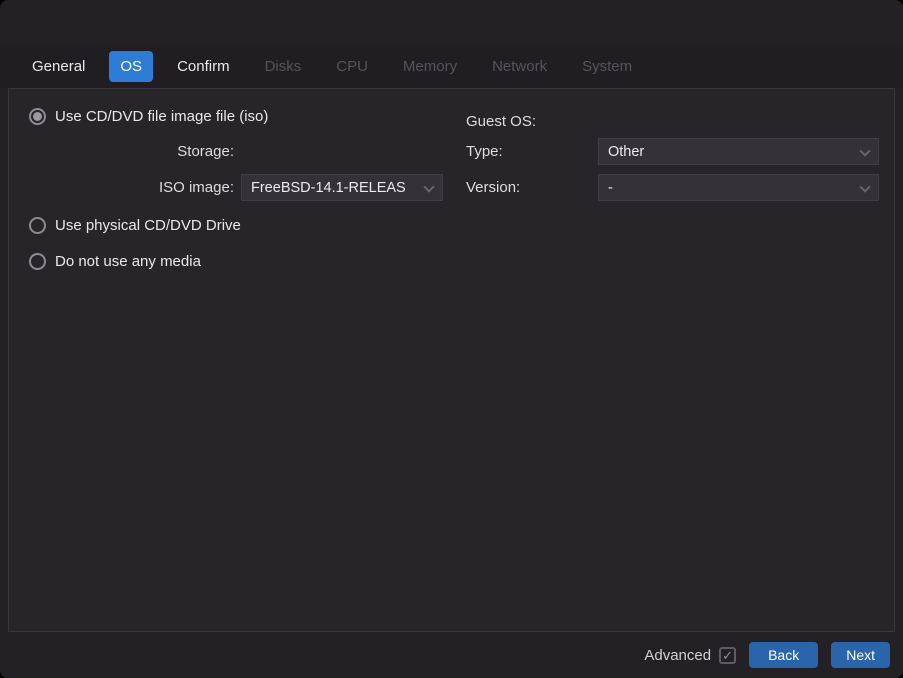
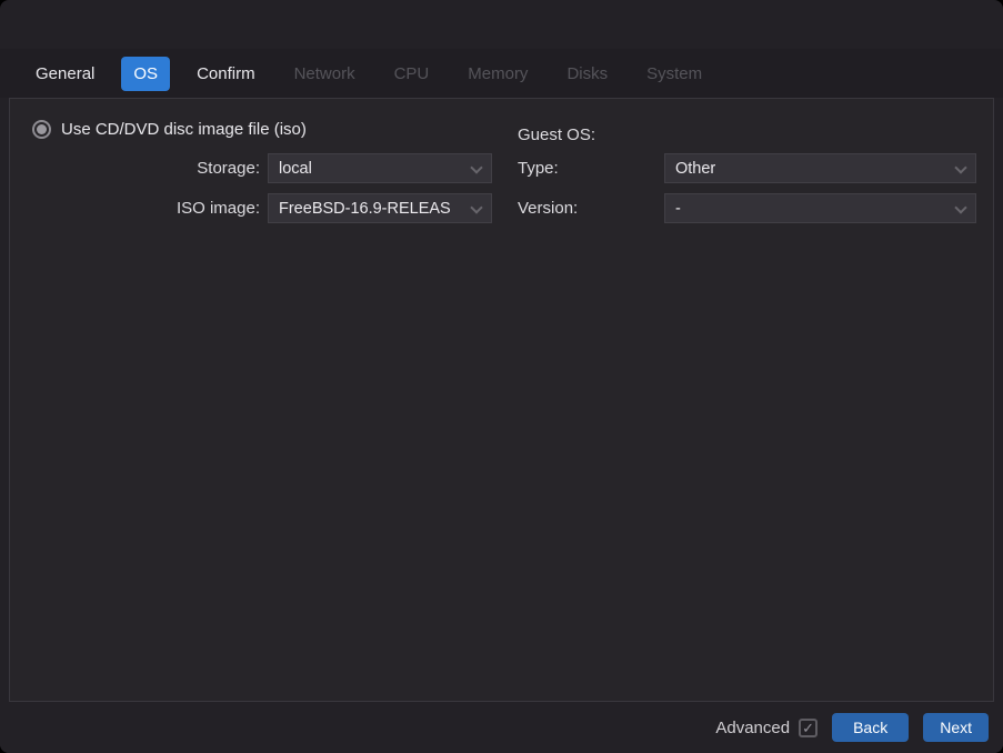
  General
  OS
  Confirm
- Disks
+ Network
  CPU
  Memory
- Network
+ Disks
  System
- Use CD/DVD file image file (iso)
+ Use CD/DVD disc image file (iso)
  Storage:
+ local
  ISO image:
- FreeBSD-14.1-RELEAS
+ FreeBSD-16.9-RELEAS
- Use physical CD/DVD Drive
- Do not use any media
  Guest OS:
  Type:
  Other
  Version:
  -
  Advanced
  ✓
  Back
  Next
